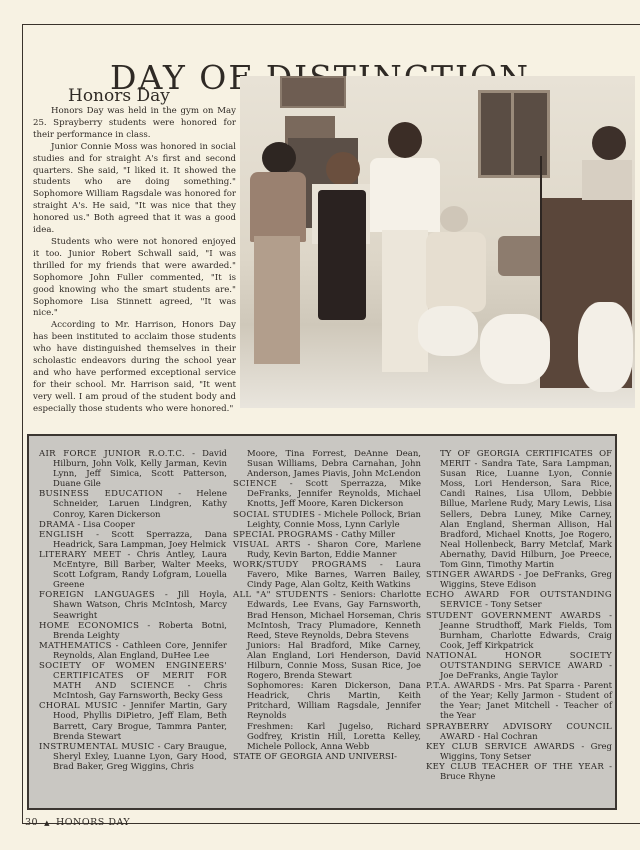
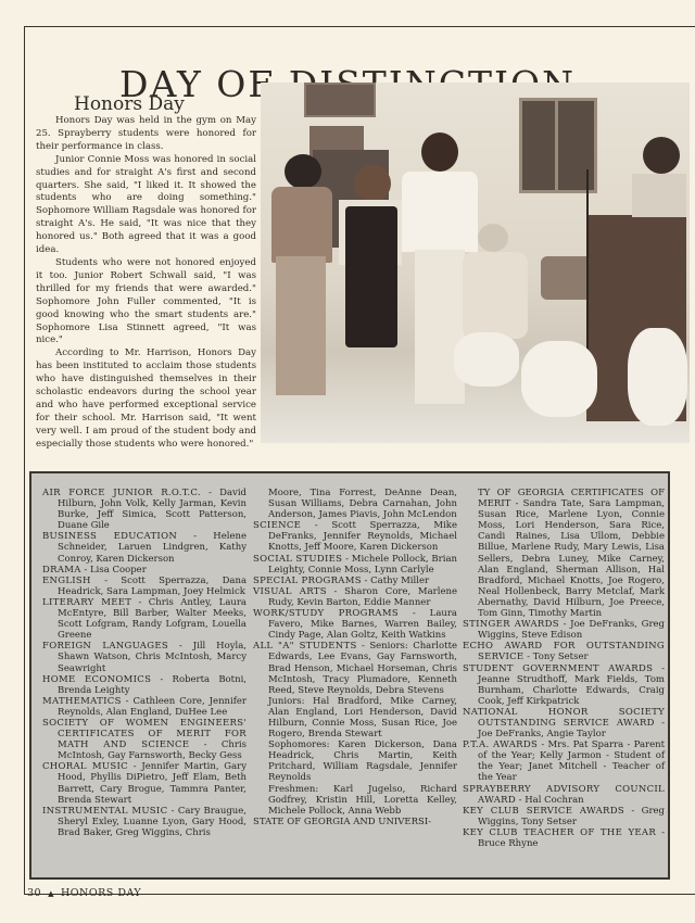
  Honors Day
  Honors Day was held in the gym on May 25. Sprayberry students were honored for their performance in class.
  Junior Connie Moss was honored in social studies and for straight A's first and second quarters. She said, "I liked it. It showed the students who are doing something." Sophomore William Ragsdale was honored for straight A's. He said, "It was nice that they honored us." Both agreed that it was a good idea.
  Students who were not honored enjoyed it too. Junior Robert Schwall said, "I was thrilled for my friends that were awarded." Sophomore John Fuller commented, "It is good knowing who the smart students are." Sophomore Lisa Stinnett agreed, "It was nice."
  According to Mr. Harrison, Honors Day has been instituted to acclaim those students who have distinguished themselves in their scholastic endeavors during the school year and who have performed exceptional service for their school. Mr. Harrison said, "It went very well. I am proud of the student body and especially those students who were honored."
- AIR FORCE JUNIOR R.O.T.C. - David Hilburn, John Volk, Kelly Jarman, Kevin Lynn, Jeff Simica, Scott Patterson, Duane Gile
+ AIR FORCE JUNIOR R.O.T.C. - David Hilburn, John Volk, Kelly Jarman, Kevin Burke, Jeff Simica, Scott Patterson, Duane Gile
  BUSINESS EDUCATION - Helene Schneider, Laruen Lindgren, Kathy Conroy, Karen Dickerson
  DRAMA - Lisa Cooper
  ENGLISH - Scott Sperrazza, Dana Headrick, Sara Lampman, Joey Helmick
  LITERARY MEET - Chris Antley, Laura McEntyre, Bill Barber, Walter Meeks, Scott Lofgram, Randy Lofgram, Louella Greene
  FOREIGN LANGUAGES - Jill Hoyla, Shawn Watson, Chris McIntosh, Marcy Seawright
  HOME ECONOMICS - Roberta Botni, Brenda Leighty
  MATHEMATICS - Cathleen Core, Jennifer Reynolds, Alan England, DuHee Lee
  SOCIETY OF WOMEN ENGINEERS' CERTIFICATES OF MERIT FOR MATH AND SCIENCE - Chris McIntosh, Gay Farnsworth, Becky Gess
  CHORAL MUSIC - Jennifer Martin, Gary Hood, Phyllis DiPietro, Jeff Elam, Beth Barrett, Cary Brogue, Tammra Panter, Brenda Stewart
  INSTRUMENTAL MUSIC - Cary Braugue, Sheryl Exley, Luanne Lyon, Gary Hood, Brad Baker, Greg Wiggins, Chris
  Moore, Tina Forrest, DeAnne Dean, Susan Williams, Debra Carnahan, John Anderson, James Piavis, John McLendon
  SCIENCE - Scott Sperrazza, Mike DeFranks, Jennifer Reynolds, Michael Knotts, Jeff Moore, Karen Dickerson
  SOCIAL STUDIES - Michele Pollock, Brian Leighty, Connie Moss, Lynn Carlyle
  SPECIAL PROGRAMS - Cathy Miller
  VISUAL ARTS - Sharon Core, Marlene Rudy, Kevin Barton, Eddie Manner
  WORK/STUDY PROGRAMS - Laura Favero, Mike Barnes, Warren Bailey, Cindy Page, Alan Goltz, Keith Watkins
  ALL "A" STUDENTS - Seniors: Charlotte Edwards, Lee Evans, Gay Farnsworth, Brad Henson, Michael Horseman, Chris McIntosh, Tracy Plumadore, Kenneth Reed, Steve Reynolds, Debra Stevens
  Juniors: Hal Bradford, Mike Carney, Alan England, Lori Henderson, David Hilburn, Connie Moss, Susan Rice, Joe Rogero, Brenda Stewart
  Sophomores: Karen Dickerson, Dana Headrick, Chris Martin, Keith Pritchard, William Ragsdale, Jennifer Reynolds
  Freshmen: Karl Jugelso, Richard Godfrey, Kristin Hill, Loretta Kelley, Michele Pollock, Anna Webb
  STATE OF GEORGIA AND UNIVERSI-
- TY OF GEORGIA CERTIFICATES OF MERIT - Sandra Tate, Sara Lampman, Susan Rice, Luanne Lyon, Connie Moss, Lori Henderson, Sara Rice, Candi Raines, Lisa Ullom, Debbie Billue, Marlene Rudy, Mary Lewis, Lisa Sellers, Debra Luney, Mike Carney, Alan England, Sherman Allison, Hal Bradford, Michael Knotts, Joe Rogero, Neal Hollenbeck, Barry Metclaf, Mark Abernathy, David Hilburn, Joe Preece, Tom Ginn, Timothy Martin
+ TY OF GEORGIA CERTIFICATES OF MERIT - Sandra Tate, Sara Lampman, Susan Rice, Marlene Lyon, Connie Moss, Lori Henderson, Sara Rice, Candi Raines, Lisa Ullom, Debbie Billue, Marlene Rudy, Mary Lewis, Lisa Sellers, Debra Luney, Mike Carney, Alan England, Sherman Allison, Hal Bradford, Michael Knotts, Joe Rogero, Neal Hollenbeck, Barry Metclaf, Mark Abernathy, David Hilburn, Joe Preece, Tom Ginn, Timothy Martin
  STINGER AWARDS - Joe DeFranks, Greg Wiggins, Steve Edison
  ECHO AWARD FOR OUTSTANDING SERVICE - Tony Setser
  STUDENT GOVERNMENT AWARDS - Jeanne Strudthoff, Mark Fields, Tom Burnham, Charlotte Edwards, Craig Cook, Jeff Kirkpatrick
  NATIONAL HONOR SOCIETY OUTSTANDING SERVICE AWARD - Joe DeFranks, Angie Taylor
  P.T.A. AWARDS - Mrs. Pat Sparra - Parent of the Year; Kelly Jarmon - Student of the Year; Janet Mitchell - Teacher of the Year
  SPRAYBERRY ADVISORY COUNCIL AWARD - Hal Cochran
  KEY CLUB SERVICE AWARDS - Greg Wiggins, Tony Setser
  KEY CLUB TEACHER OF THE YEAR - Bruce Rhyne
  30 ▲ HONORS DAY
